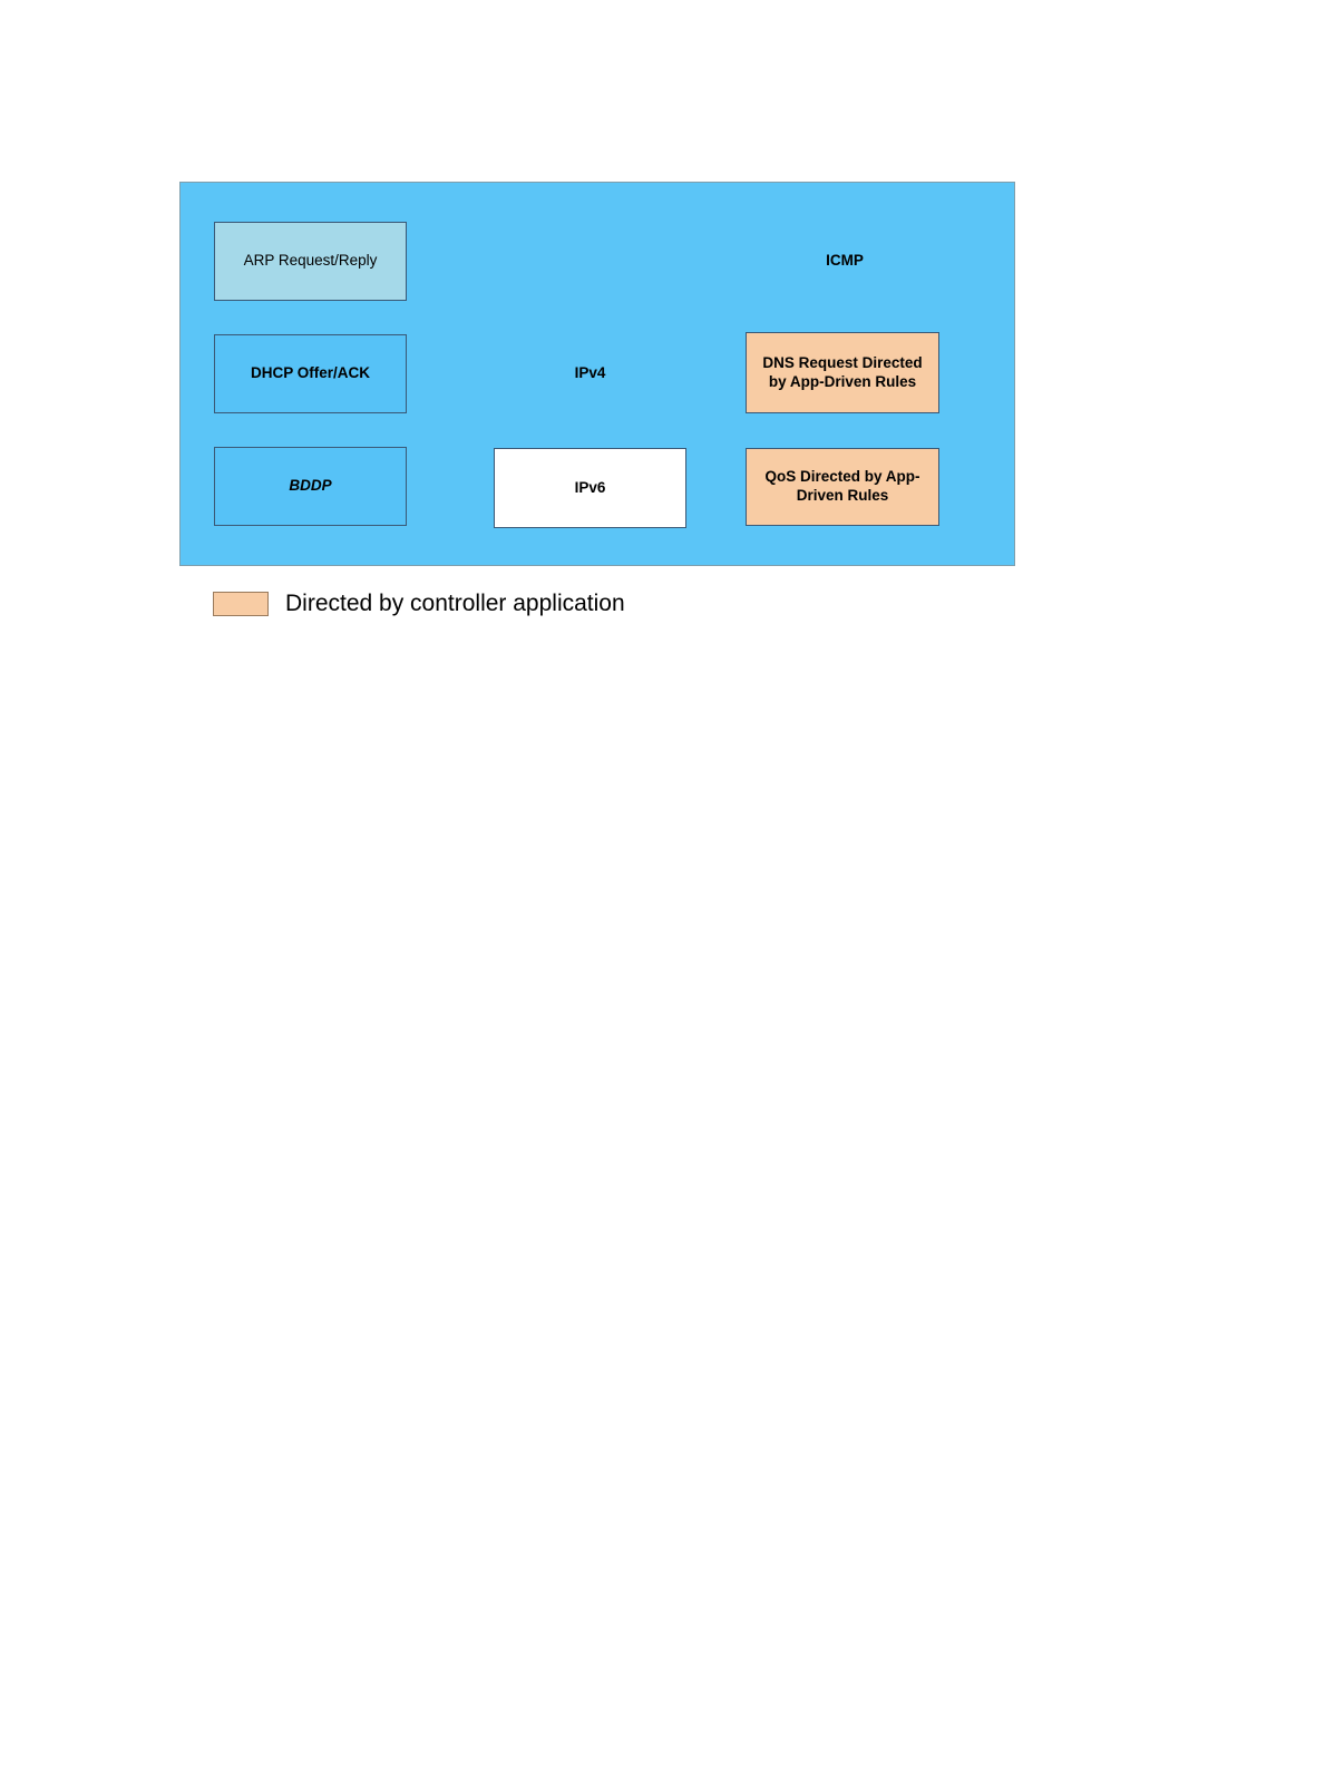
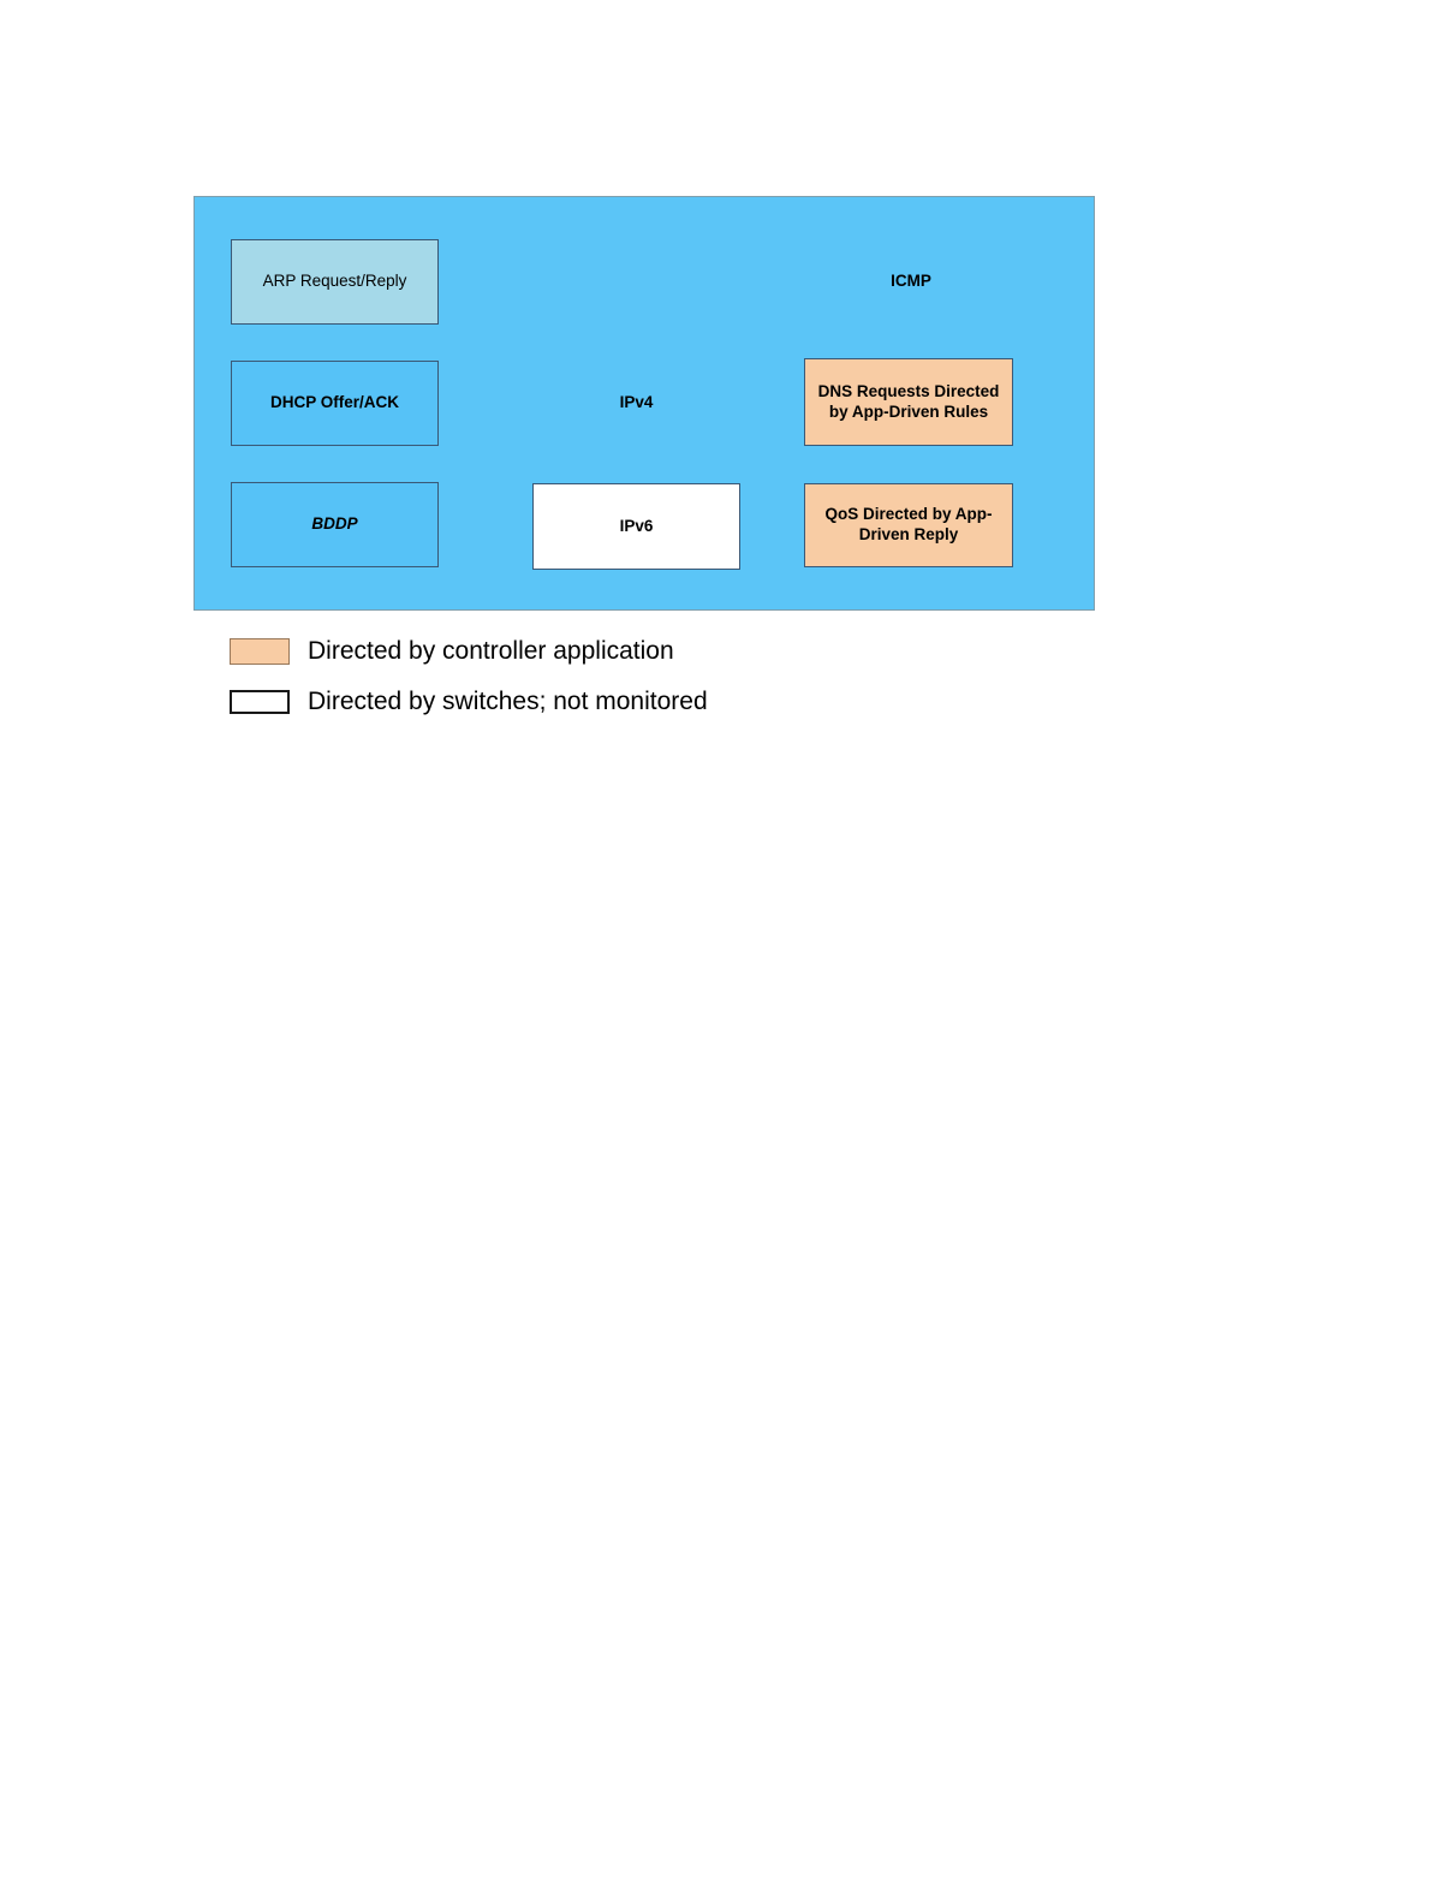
  ARP Request/Reply
  DHCP Offer/ACK
  BDDP
  IPv6
- DNS Request Directed by App-Driven Rules
+ DNS Requests Directed by App-Driven Rules
- QoS Directed by App-Driven Rules
+ QoS Directed by App-Driven Reply
  ICMP
  IPv4
  Directed by controller application
+ Directed by switches; not monitored
